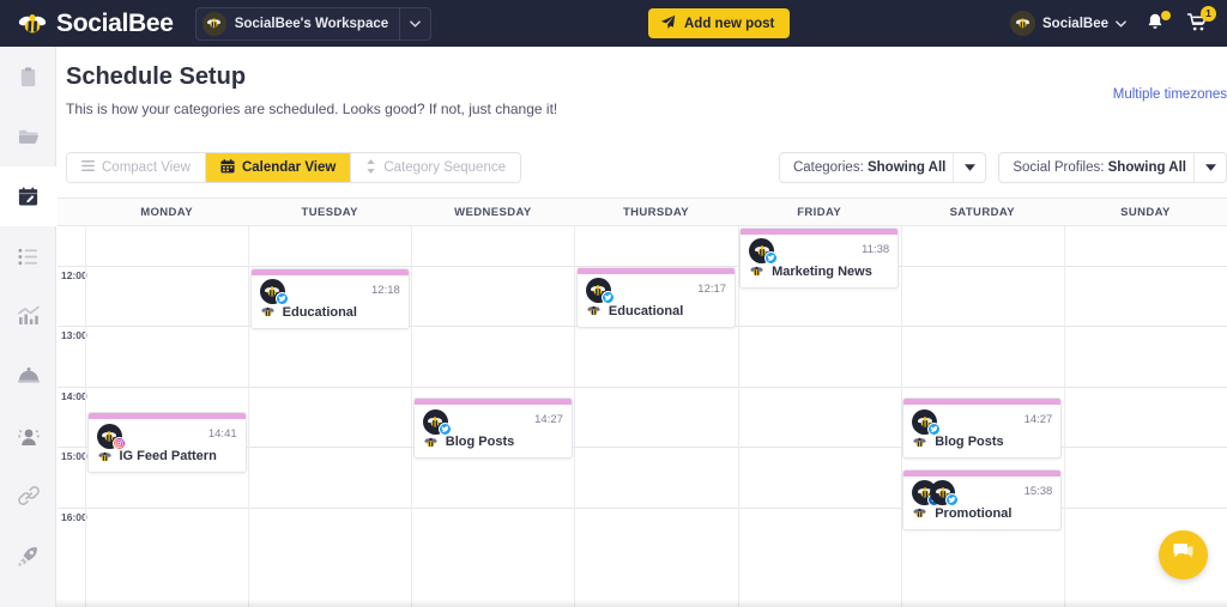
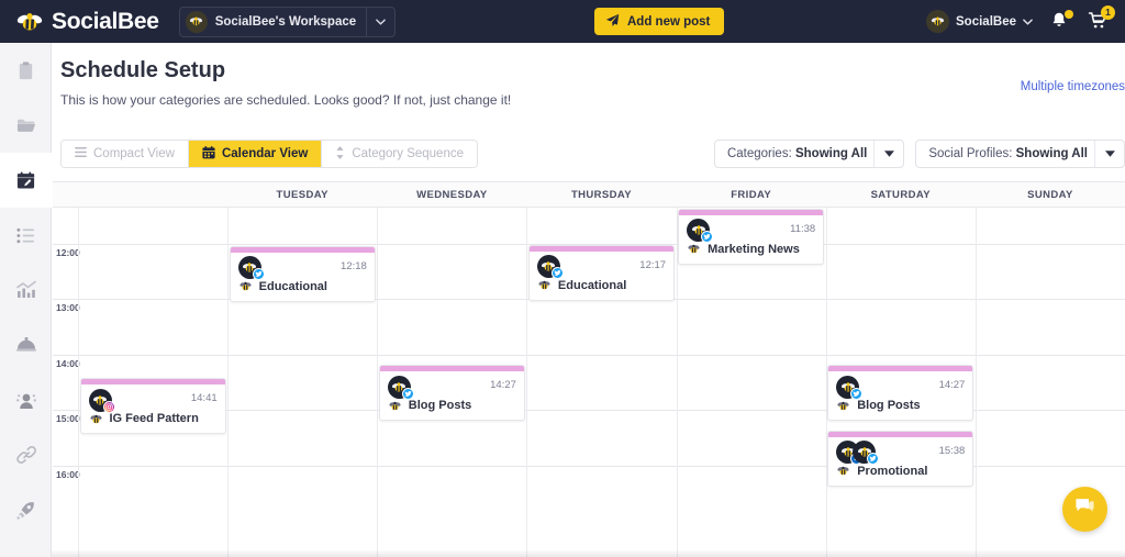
  SocialBee
  SocialBee's Workspace
  Add new post
  SocialBee
  1
  Schedule Setup
  This is how your categories are scheduled. Looks good? If not, just change it!
  Multiple timezones
  Compact View
  Calendar View
  Category Sequence
  Categories: Showing All
  Social Profiles: Showing All
- MONDAY
  TUESDAY
  WEDNESDAY
  THURSDAY
  FRIDAY
  SATURDAY
  SUNDAY
  12:0
  13:0
  14:0
  15:0
  16:0
  11:38
  Marketing News
  12:18
  Educational
  12:17
  Educational
  14:41
  IG Feed Pattern
  14:27
  Blog Posts
  14:27
  Blog Posts
  15:38
  Promotional
